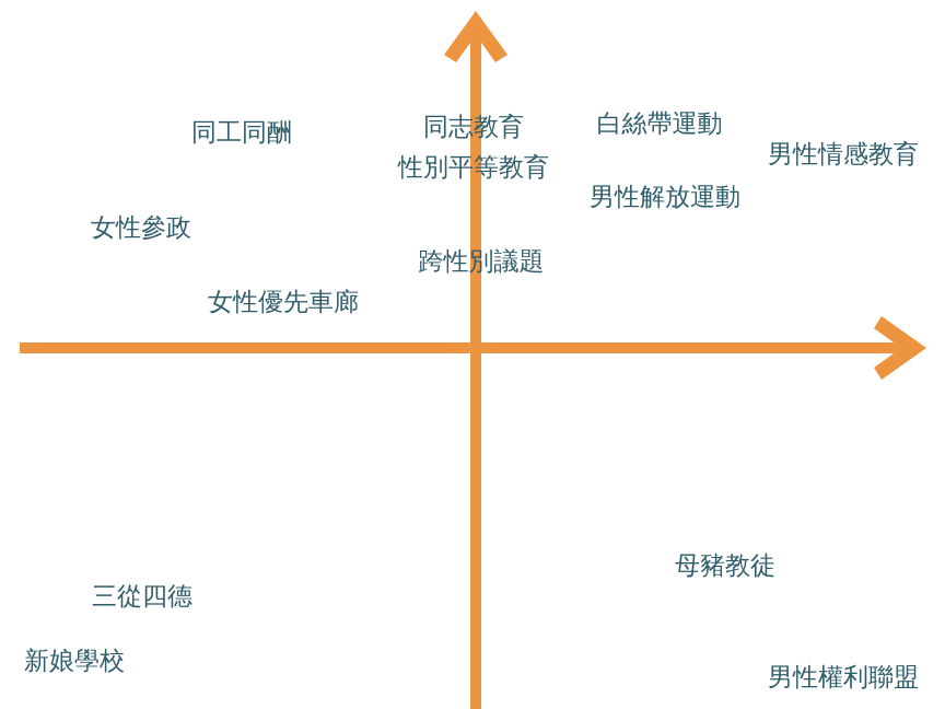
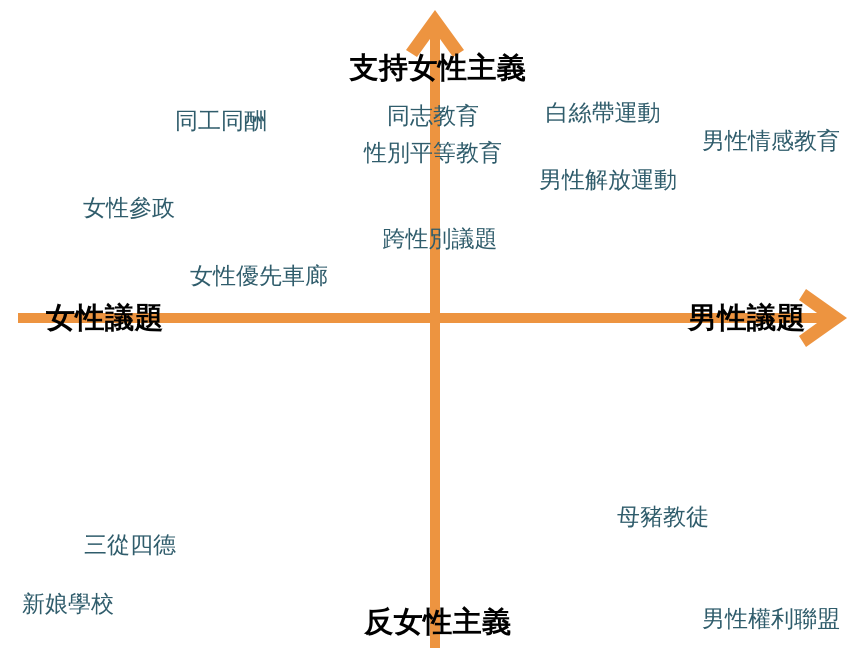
+ 支持女性主義
+ 反女性主義
+ 女性議題
+ 男性議題
  同工同酬
  同志教育
  白絲帶運動
  性別平等教育
  男性情感教育
  男性解放運動
  女性參政
  跨性別議題
  女性優先車廊
  母豬教徒
  三從四德
  新娘學校
  男性權利聯盟
